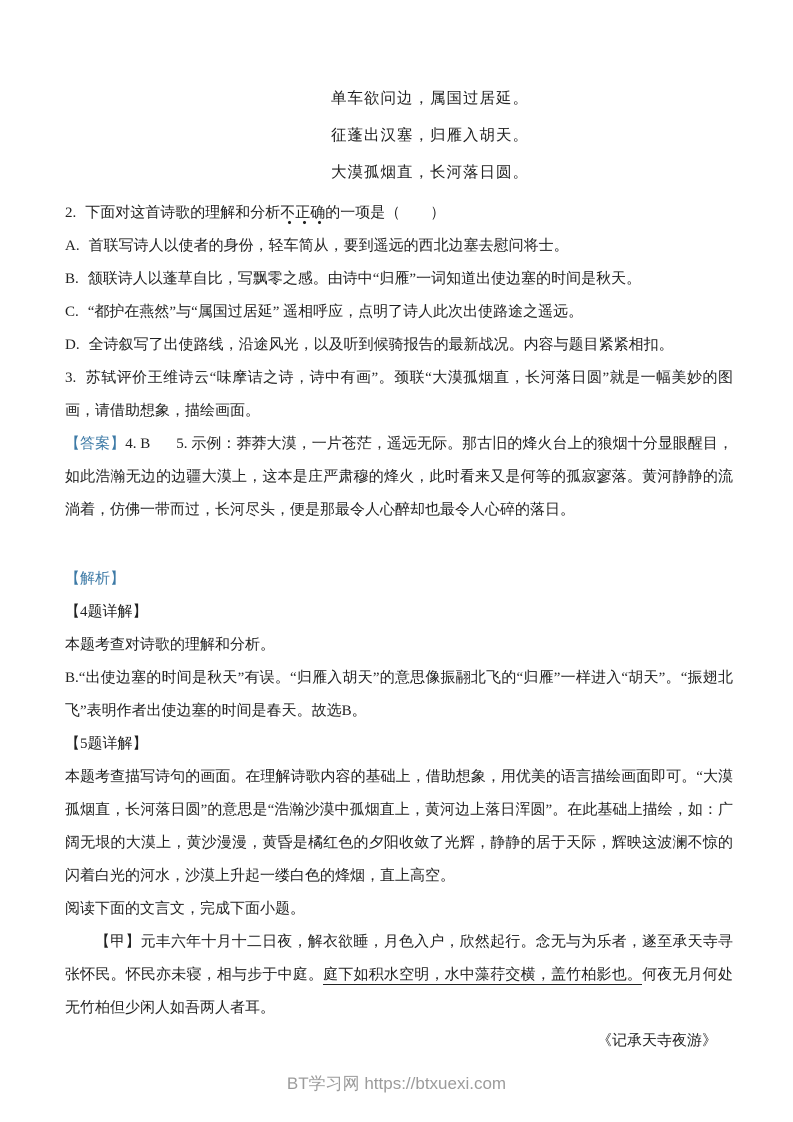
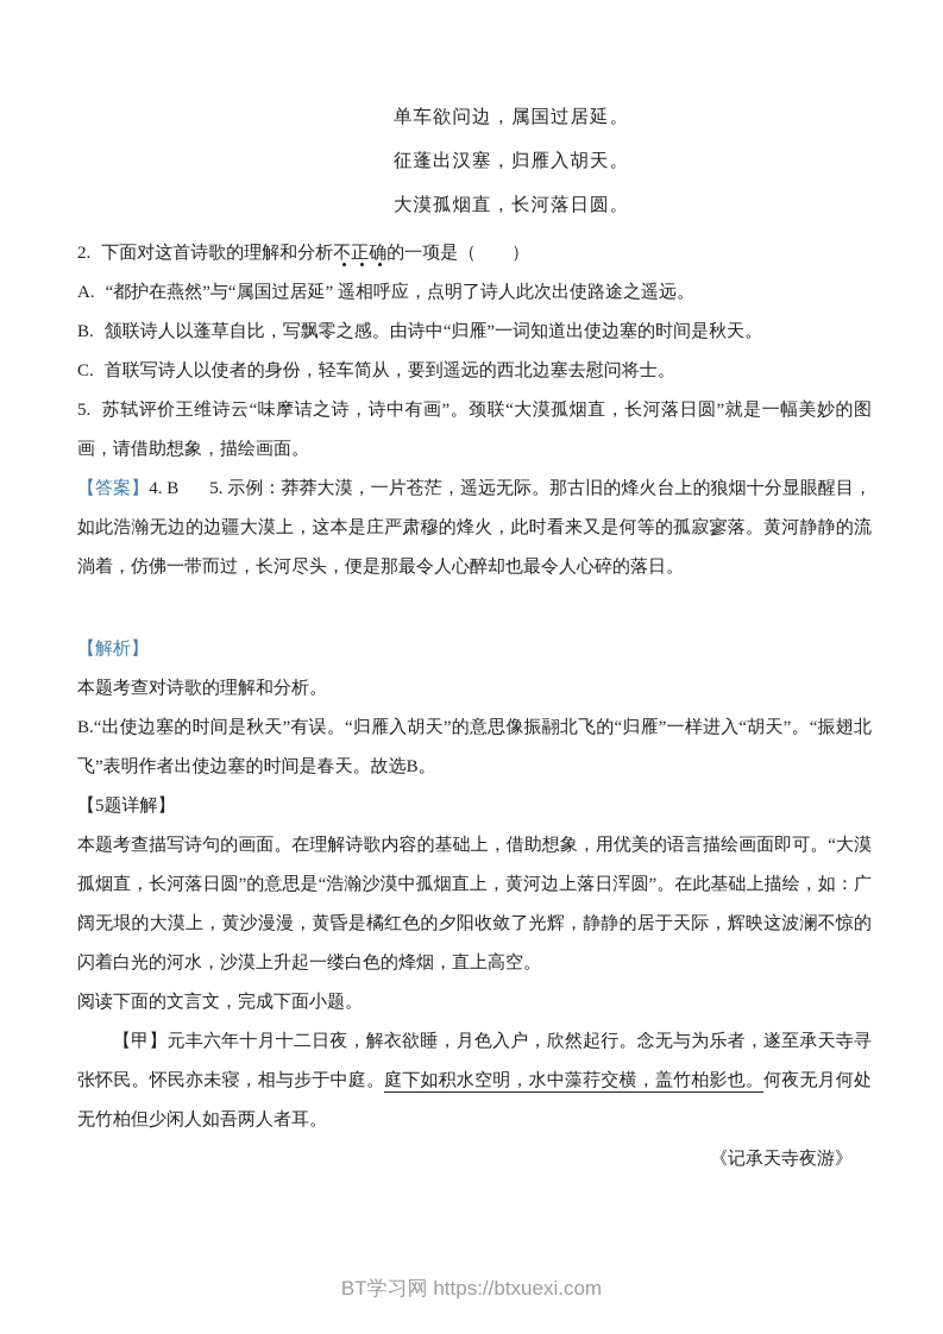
  单车欲问边，属国过居延。
  征蓬出汉塞，归雁入胡天。
  大漠孤烟直，长河落日圆。
  2. 下面对这首诗歌的理解和分析不正确的一项是（ ）
- A. 首联写诗人以使者的身份，轻车简从，要到遥远的西北边塞去慰问将士。
+ A. “都护在燕然”与“属国过居延” 遥相呼应，点明了诗人此次出使路途之遥远。
  B. 颔联诗人以蓬草自比，写飘零之感。由诗中“归雁”一词知道出使边塞的时间是秋天。
- C. “都护在燕然”与“属国过居延” 遥相呼应，点明了诗人此次出使路途之遥远。
+ C. 首联写诗人以使者的身份，轻车简从，要到遥远的西北边塞去慰问将士。
- D. 全诗叙写了出使路线，沿途风光，以及听到候骑报告的最新战况。内容与题目紧紧相扣。
- 3. 苏轼评价王维诗云“味摩诘之诗，诗中有画”。颈联“大漠孤烟直，长河落日圆”就是一幅美妙的图画，请借助想象，描绘画面。
+ 5. 苏轼评价王维诗云“味摩诘之诗，诗中有画”。颈联“大漠孤烟直，长河落日圆”就是一幅美妙的图画，请借助想象，描绘画面。
  【答案】4. B 5. 示例：莽莽大漠，一片苍茫，遥远无际。那古旧的烽火台上的狼烟十分显眼醒目，如此浩瀚无边的边疆大漠上，这本是庄严肃穆的烽火，此时看来又是何等的孤寂寥落。黄河静静的流淌着，仿佛一带而过，长河尽头，便是那最令人心醉却也最令人心碎的落日。
  【解析】
- 【4题详解】
  本题考查对诗歌的理解和分析。
  B.“出使边塞的时间是秋天”有误。“归雁入胡天”的意思像振翮北飞的“归雁”一样进入“胡天”。“振翅北飞”表明作者出使边塞的时间是春天。故选B。
  【5题详解】
  本题考查描写诗句的画面。在理解诗歌内容的基础上，借助想象，用优美的语言描绘画面即可。“大漠孤烟直，长河落日圆”的意思是“浩瀚沙漠中孤烟直上，黄河边上落日浑圆”。在此基础上描绘，如：广阔无垠的大漠上，黄沙漫漫，黄昏是橘红色的夕阳收敛了光辉，静静的居于天际，辉映这波澜不惊的闪着白光的河水，沙漠上升起一缕白色的烽烟，直上高空。
  阅读下面的文言文，完成下面小题。
  【甲】元丰六年十月十二日夜，解衣欲睡，月色入户，欣然起行。念无与为乐者，遂至承天寺寻张怀民。怀民亦未寝，相与步于中庭。庭下如积水空明，水中藻荇交横，盖竹柏影也。何夜无月何处无竹柏但少闲人如吾两人者耳。
  《记承天寺夜游》
  BT学习网 https://btxuexi.com
